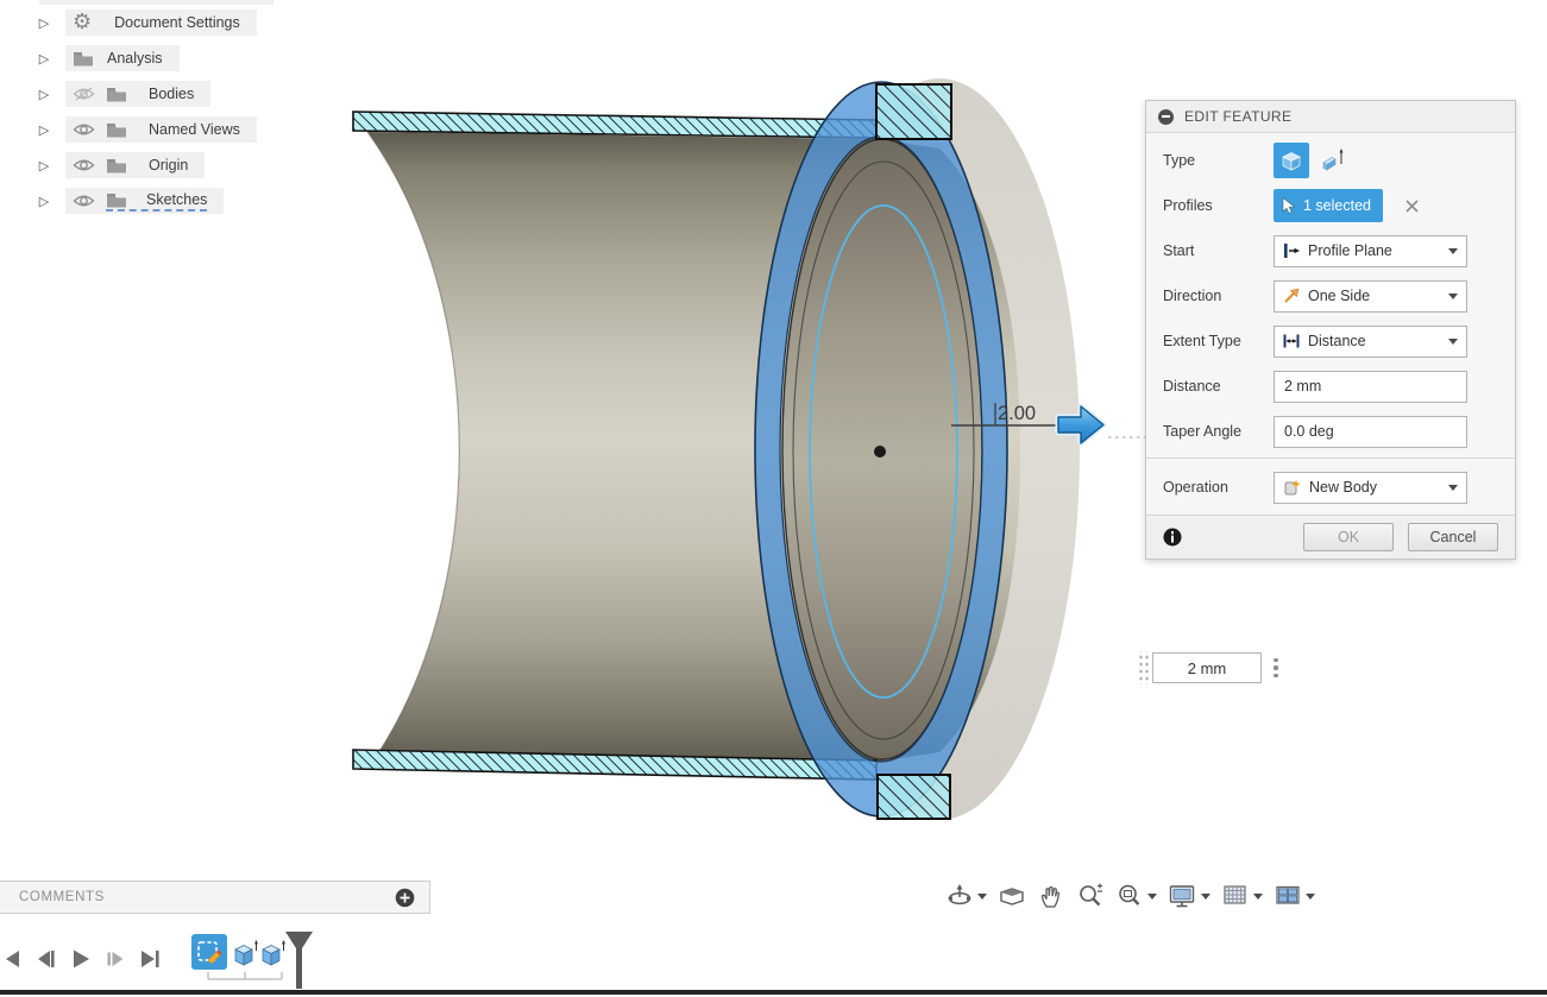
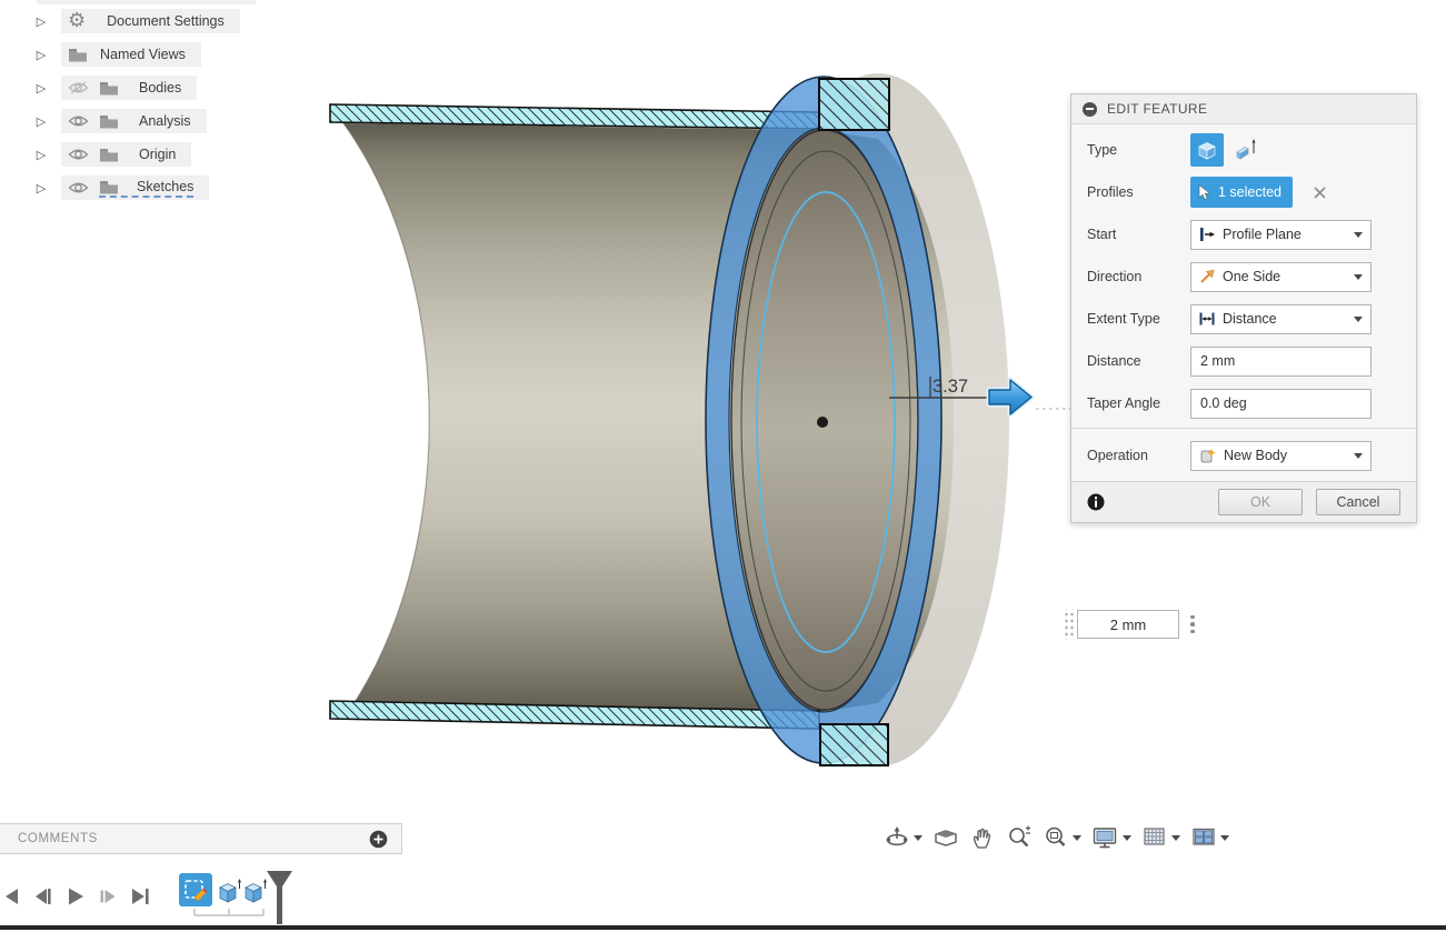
- 2.00
+ 3.37
  ▷
  ⚙
  Document Settings
  ▷
- Analysis
+ Named Views
  ▷
  Bodies
  ▷
- Named Views
+ Analysis
  ▷
  Origin
  ▷
  Sketches
  EDIT FEATURE
  Type
  Profiles
  1 selected
  Start
  Profile Plane
  Direction
  One Side
  Extent Type
  Distance
  Distance
  2 mm
  Taper Angle
  0.0 deg
  Operation
  New Body
  OK
  Cancel
  2 mm
  COMMENTS
